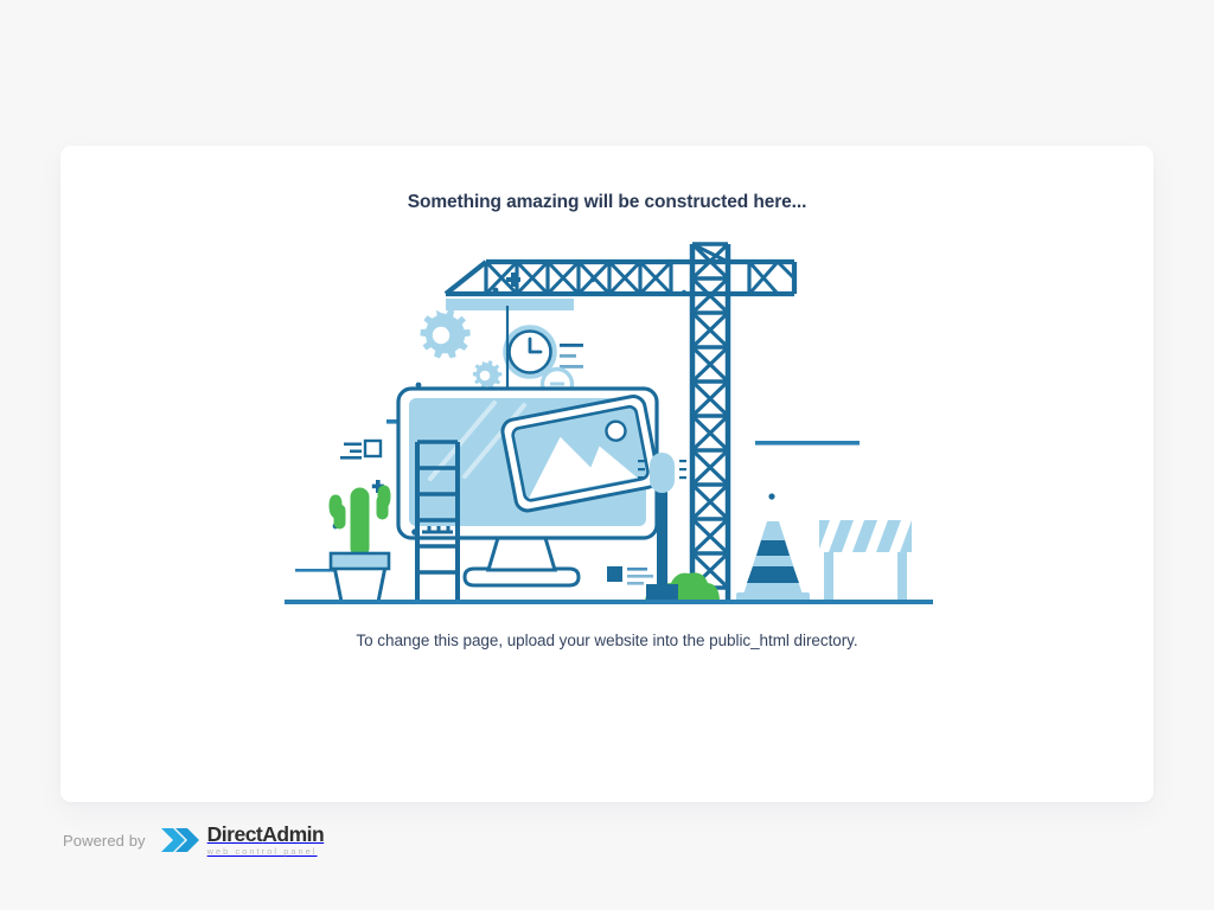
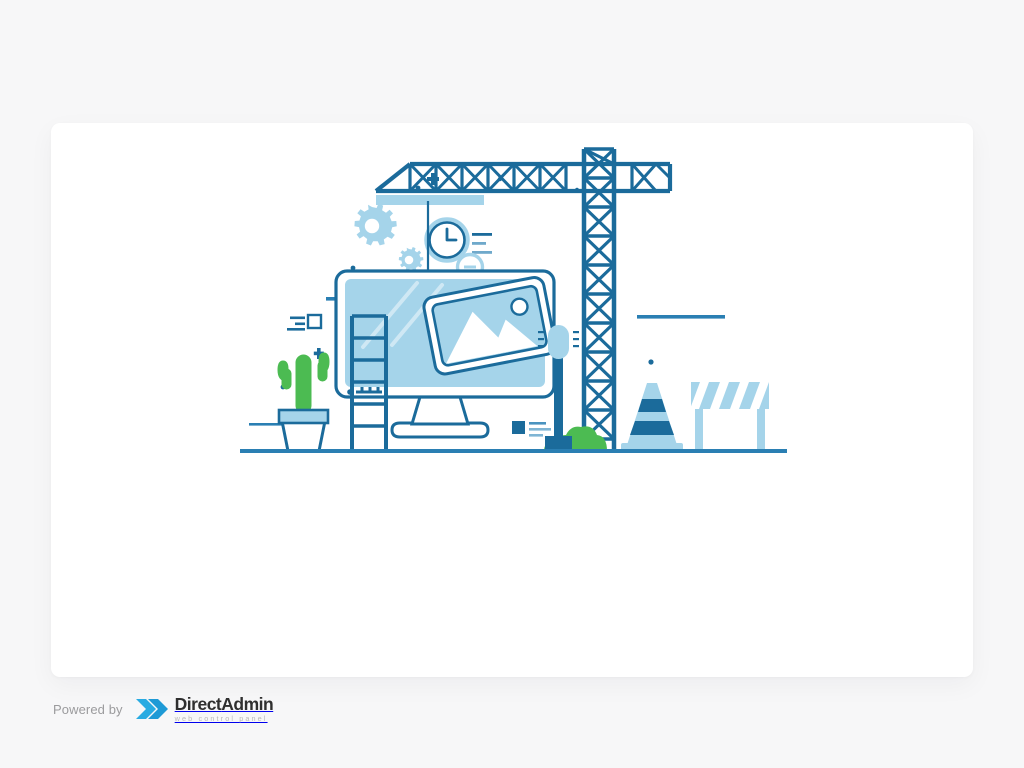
- Something amazing will be constructed here...
- To change this page, upload your website into the public_html directory.
  Powered by
  DirectAdmin
  web control panel
